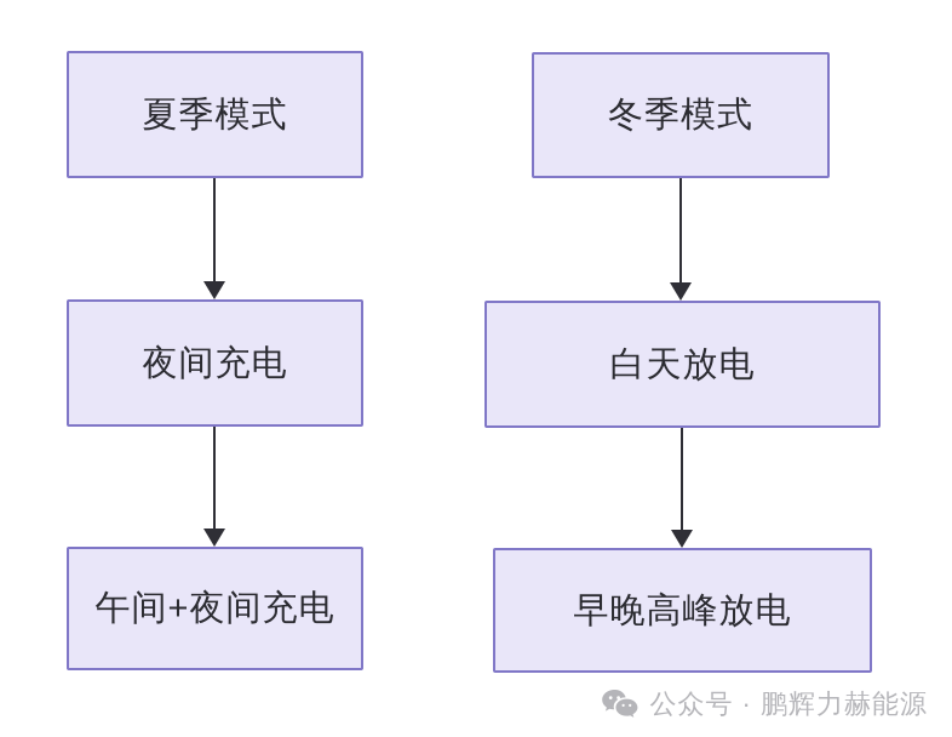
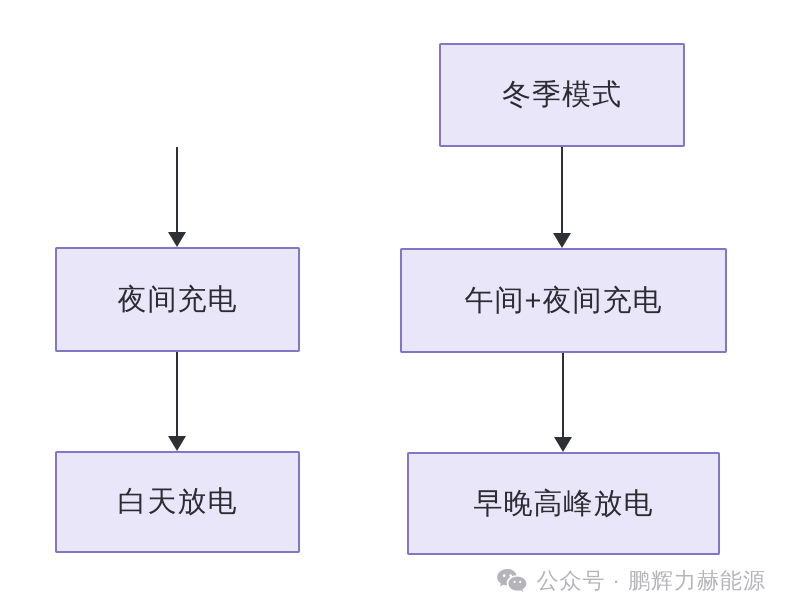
- 夏季模式
  夜间充电
- 午间+夜间充电
+ 白天放电
  冬季模式
- 白天放电
+ 午间+夜间充电
  早晚高峰放电
  公众号 · 鹏辉力赫能源
